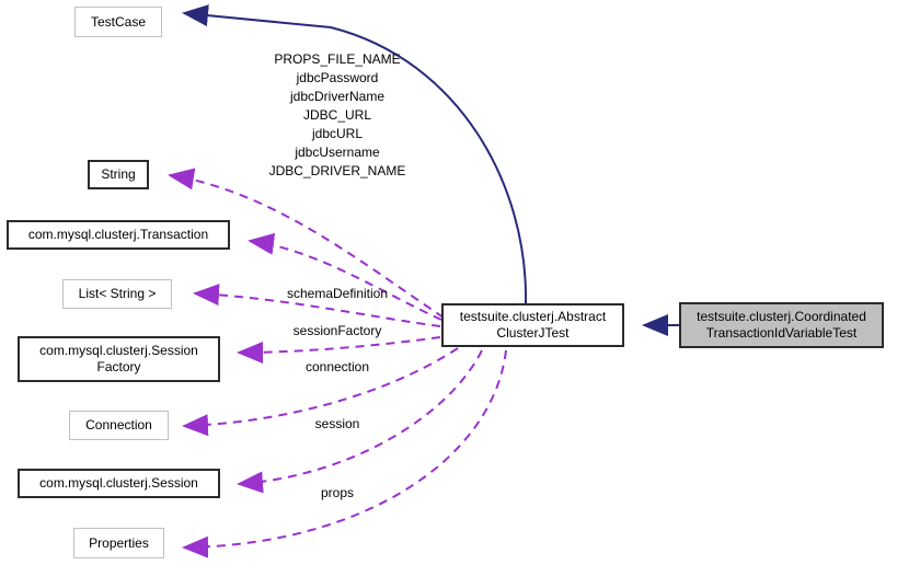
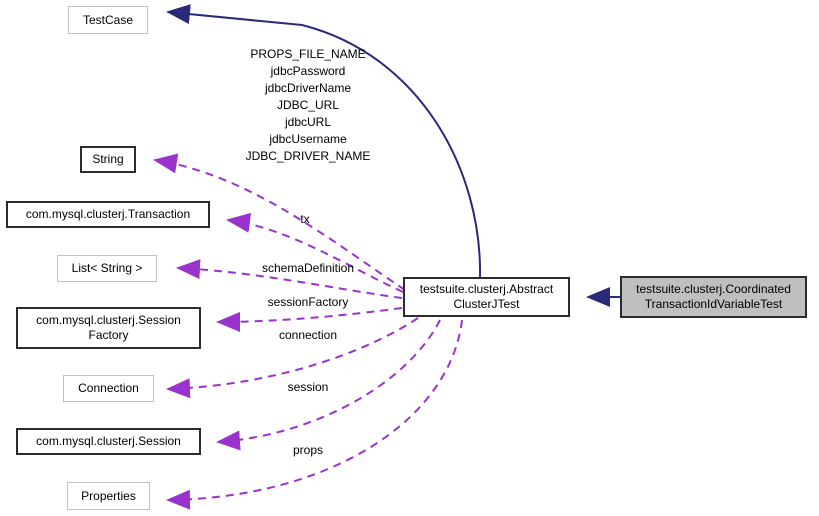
  TestCase
  String
  com.mysql.clusterj.Transaction
  List< String >
  com.mysql.clusterj.Session
  Factory
  Connection
  com.mysql.clusterj.Session
  Properties
  testsuite.clusterj.Abstract
  ClusterJTest
  testsuite.clusterj.Coordinated
  TransactionIdVariableTest
  PROPS_FILE_NAME
  jdbcPassword
  jdbcDriverName
  JDBC_URL
  jdbcURL
  jdbcUsername
  JDBC_DRIVER_NAME
+ tx
  schemaDefinition
  sessionFactory
  connection
  session
  props
